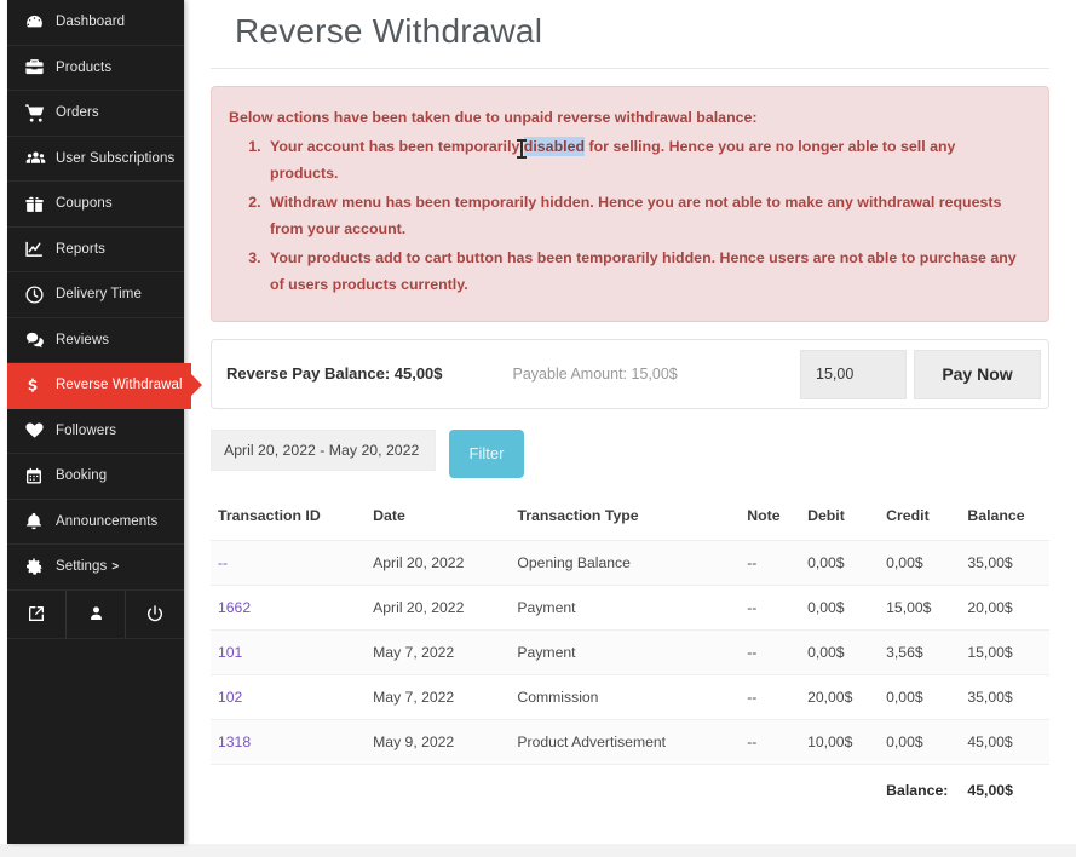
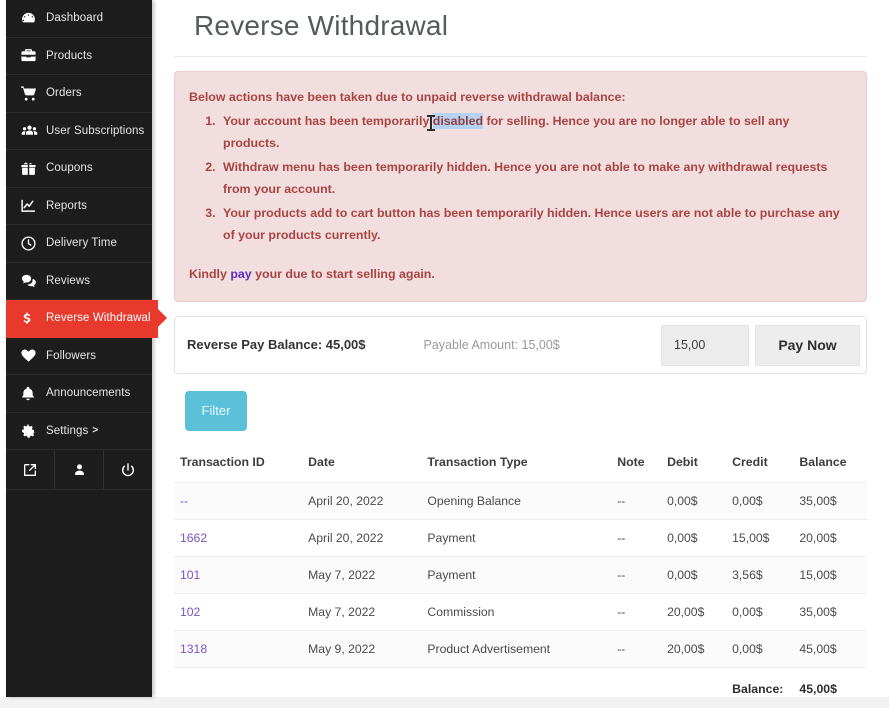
  Dashboard
  Products
  Orders
  User Subscriptions
  Coupons
  Reports
  Delivery Time
  Reviews
  Reverse Withdrawal
  Followers
- Booking
  Announcements
  Settings
  >
  Reverse Withdrawal
  Below actions have been taken due to unpaid reverse withdrawal balance:
  Your account has been temporarily disabled for selling. Hence you are no longer able to sell any products.
  Withdraw menu has been temporarily hidden. Hence you are not able to make any withdrawal requests from your account.
- Your products add to cart button has been temporarily hidden. Hence users are not able to purchase any of users products currently.
+ Your products add to cart button has been temporarily hidden. Hence users are not able to purchase any of your products currently.
+ Kindly pay your due to start selling again.
  Reverse Pay Balance: 45,00$
  Payable Amount: 15,00$
  15,00
  Pay Now
- April 20, 2022 - May 20, 2022
  Filter
  Transaction ID	Date	Transaction Type	Note	Debit	Credit	Balance
  --	April 20, 2022	Opening Balance	--	0,00$	0,00$	35,00$
  1662	April 20, 2022	Payment	--	0,00$	15,00$	20,00$
  101	May 7, 2022	Payment	--	0,00$	3,56$	15,00$
  102	May 7, 2022	Commission	--	20,00$	0,00$	35,00$
- 1318	May 9, 2022	Product Advertisement	--	10,00$	0,00$	45,00$
+ 1318	May 9, 2022	Product Advertisement	--	20,00$	0,00$	45,00$
  					Balance:	45,00$
